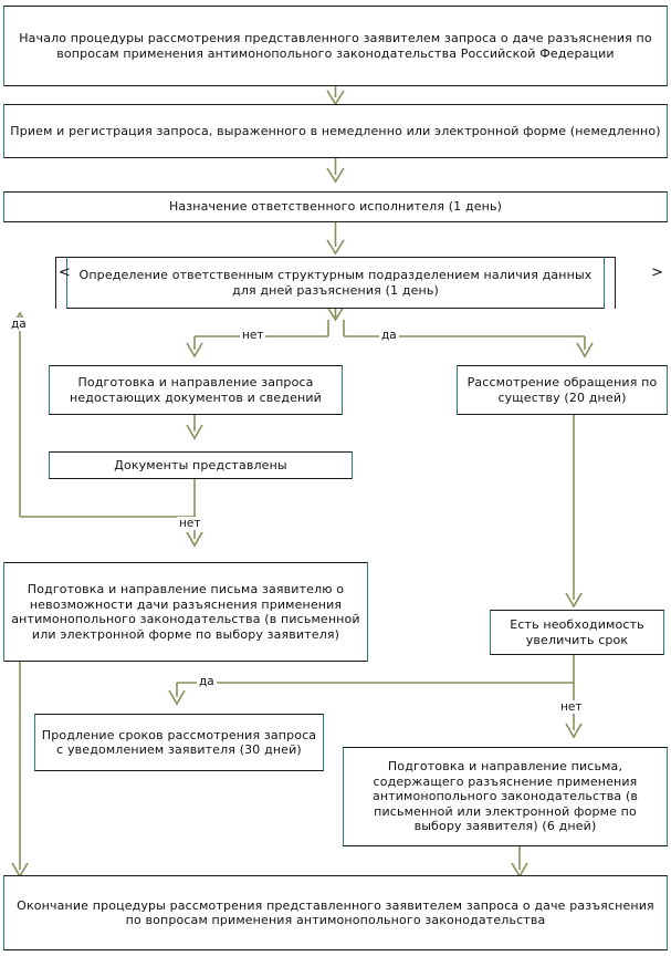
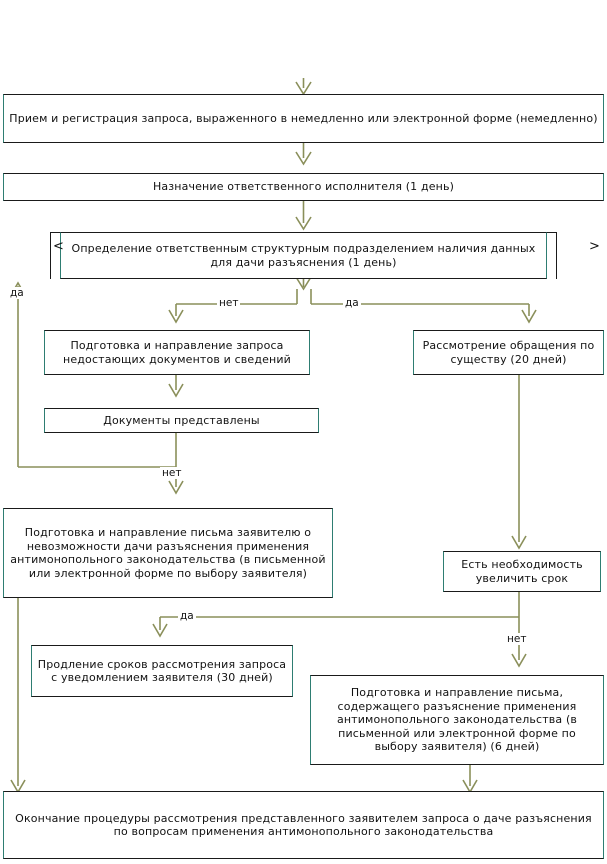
  <
  >
- Начало процедуры рассмотрения представленного заявителем запроса о даче разъяснения по вопросам применения антимонопольного законодательства Российской Федерации
  Прием и регистрация запроса, выраженного в немедленно или электронной форме (немедленно)
  Назначение ответственного исполнителя (1 день)
- Определение ответственным структурным подразделением наличия данных для дней разъяснения (1 день)
+ Определение ответственным структурным подразделением наличия данных для дачи разъяснения (1 день)
  Подготовка и направление запроса недостающих документов и сведений
  Рассмотрение обращения по существу (20 дней)
  Документы представлены
  Подготовка и направление письма заявителю о невозможности дачи разъяснения применения антимонопольного законодательства (в письменной или электронной форме по выбору заявителя)
  Есть необходимость увеличить срок
  Продление сроков рассмотрения запроса с уведомлением заявителя (30 дней)
  Подготовка и направление письма, содержащего разъяснение применения антимонопольного законодательства (в письменной или электронной форме по выбору заявителя) (6 дней)
  Окончание процедуры рассмотрения представленного заявителем запроса о даче разъяснения по вопросам применения антимонопольного законодательства
  да
  нет
  да
  нет
  да
  нет
